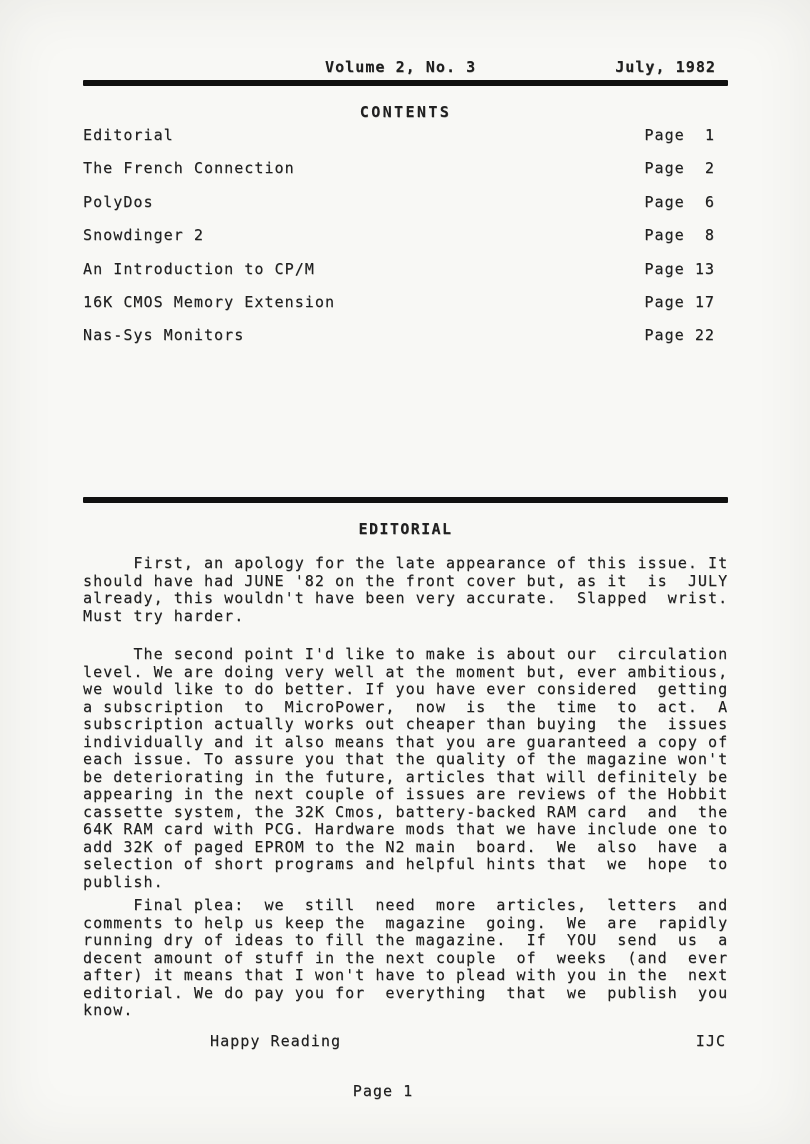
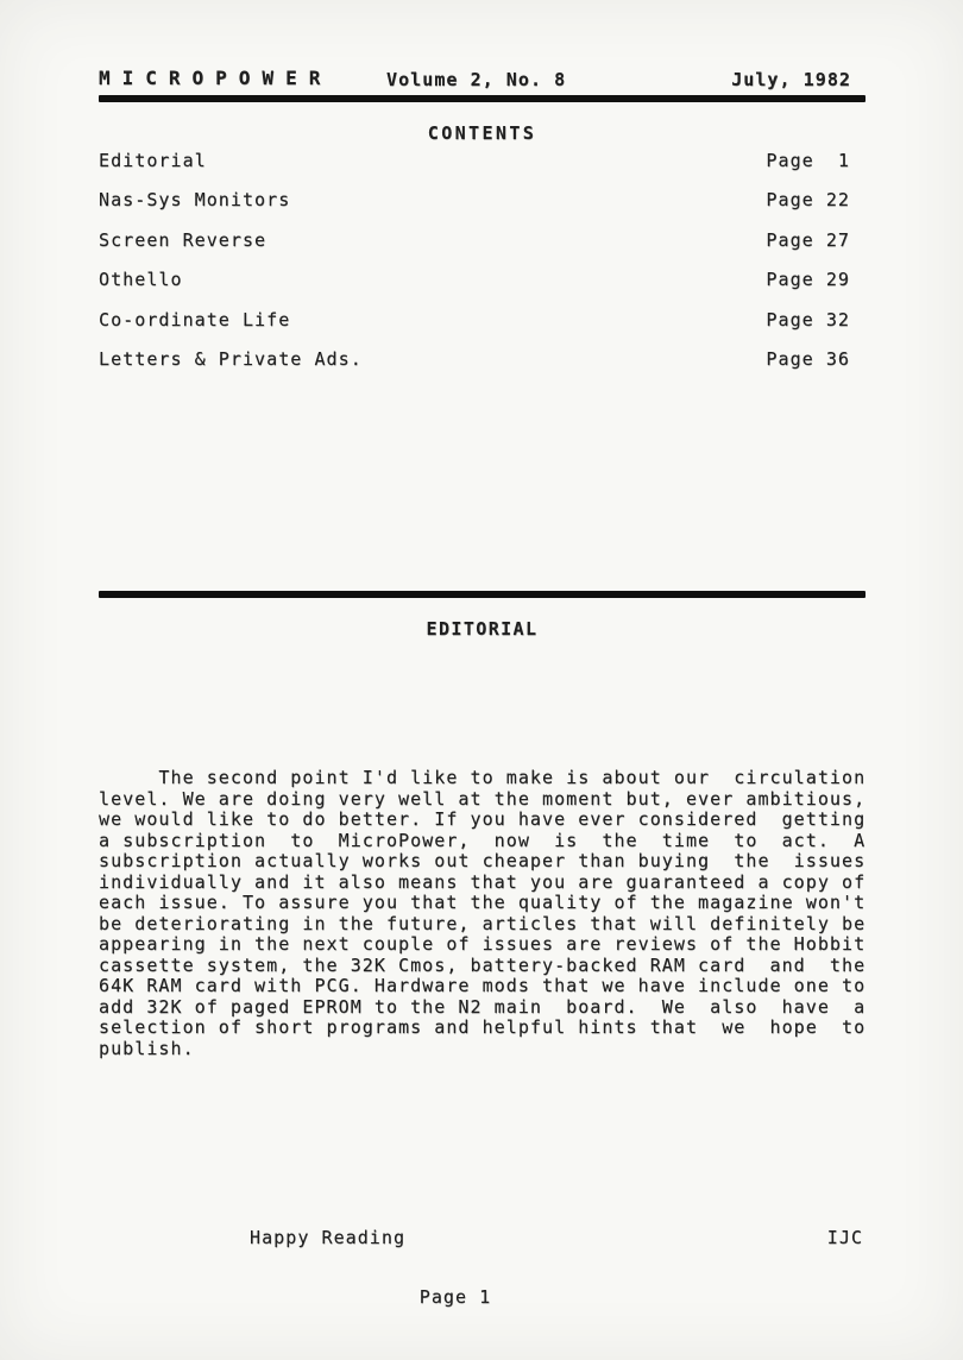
+ MICROPOWER
- Volume 2, No. 3
+ Volume 2, No. 8
  July, 1982
  CONTENTS
  Editorial
  Page 1
- The French Connection
- Page 2
- PolyDos
- Page 6
- Snowdinger 2
- Page 8
- An Introduction to CP/M
- Page 13
- 16K CMOS Memory Extension
- Page 17
  Nas-Sys Monitors
  Page 22
+ Screen Reverse
+ Page 27
+ Othello
+ Page 29
+ Co-ordinate Life
+ Page 32
+ Letters & Private Ads.
+ Page 36
  EDITORIAL
- First, an apology for the late appearance of this issue. It
- should have had JUNE '82 on the front cover but, as it is JULY
- already, this wouldn't have been very accurate. Slapped wrist.
- Must try harder.
  The second point I'd like to make is about our circulation
  level. We are doing very well at the moment but, ever ambitious,
  we would like to do better. If you have ever considered getting
  a subscription to MicroPower, now is the time to act. A
  subscription actually works out cheaper than buying the issues
  individually and it also means that you are guaranteed a copy of
  each issue. To assure you that the quality of the magazine won't
  be deteriorating in the future, articles that will definitely be
  appearing in the next couple of issues are reviews of the Hobbit
  cassette system, the 32K Cmos, battery-backed RAM card and the
  64K RAM card with PCG. Hardware mods that we have include one to
  add 32K of paged EPROM to the N2 main board. We also have a
  selection of short programs and helpful hints that we hope to
  publish.
- Final plea: we still need more articles, letters and
- comments to help us keep the magazine going. We are rapidly
- running dry of ideas to fill the magazine. If YOU send us a
- decent amount of stuff in the next couple of weeks (and ever
- after) it means that I won't have to plead with you in the next
- editorial. We do pay you for everything that we publish you
- know.
  Happy Reading
  IJC
  Page 1
